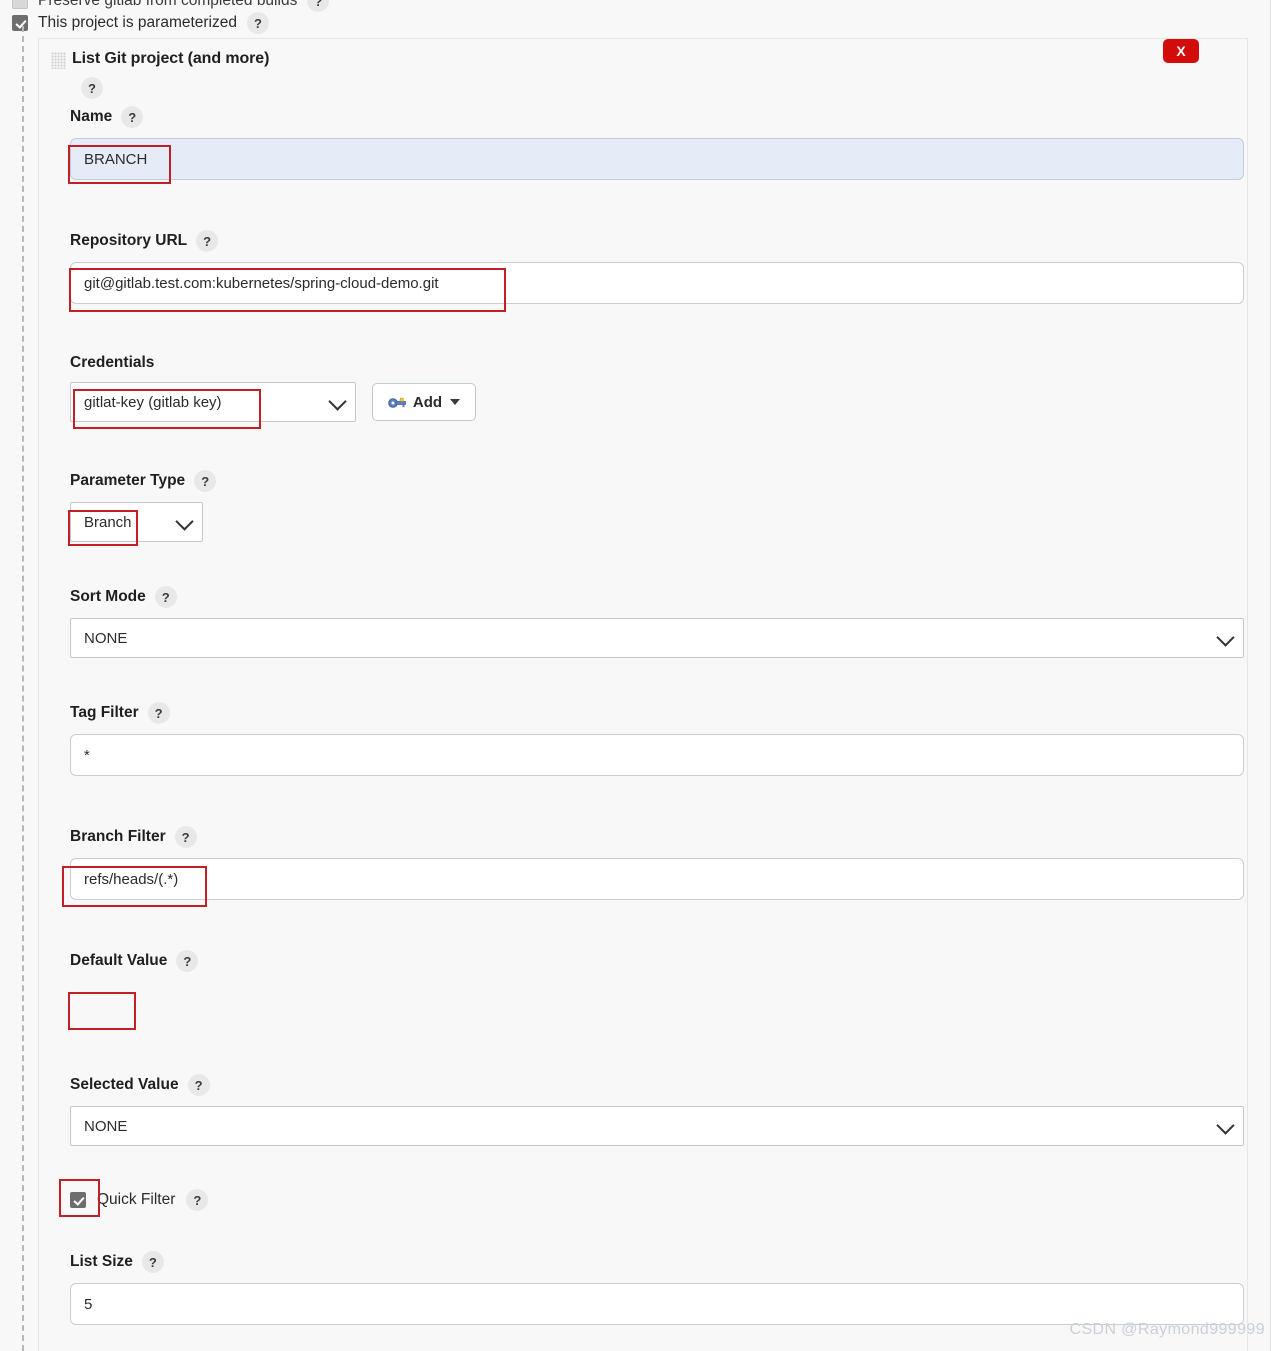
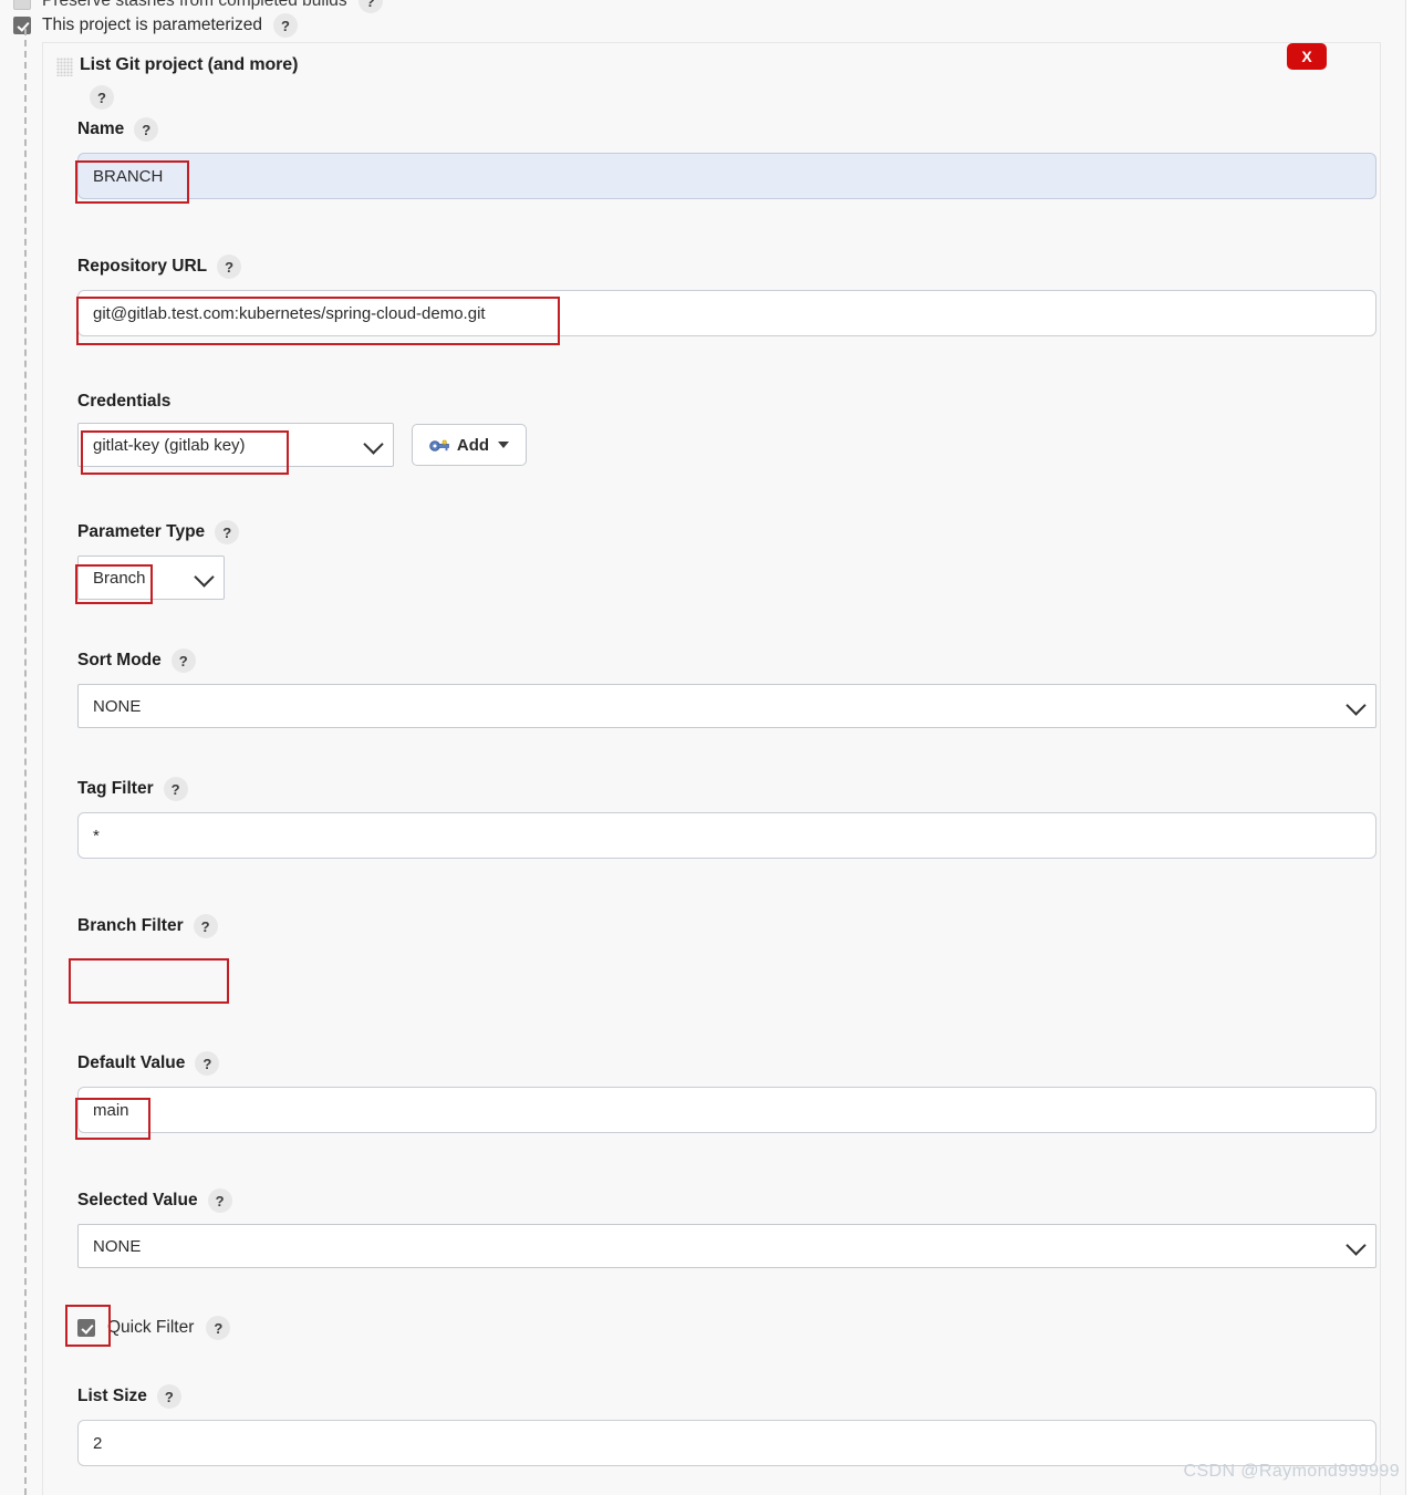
- Preserve gitlab from completed builds
+ Preserve stashes from completed builds
  ?
  This project is parameterized
  ?
  List Git project (and more)
  ?
  X
  Name
  ?
  BRANCH
  Repository URL
  ?
  git@gitlab.test.com:kubernetes/spring-cloud-demo.git
  Credentials
  gitlat-key (gitlab key)
  Add
  Parameter Type
  ?
  Branch
  Sort Mode
  ?
  NONE
  Tag Filter
  ?
  *
  Branch Filter
  ?
- refs/heads/(.*)
  Default Value
  ?
+ main
  Selected Value
  ?
  NONE
  Quick Filter
  ?
  List Size
  ?
- 5
+ 2
  CSDN @Raymond999999
